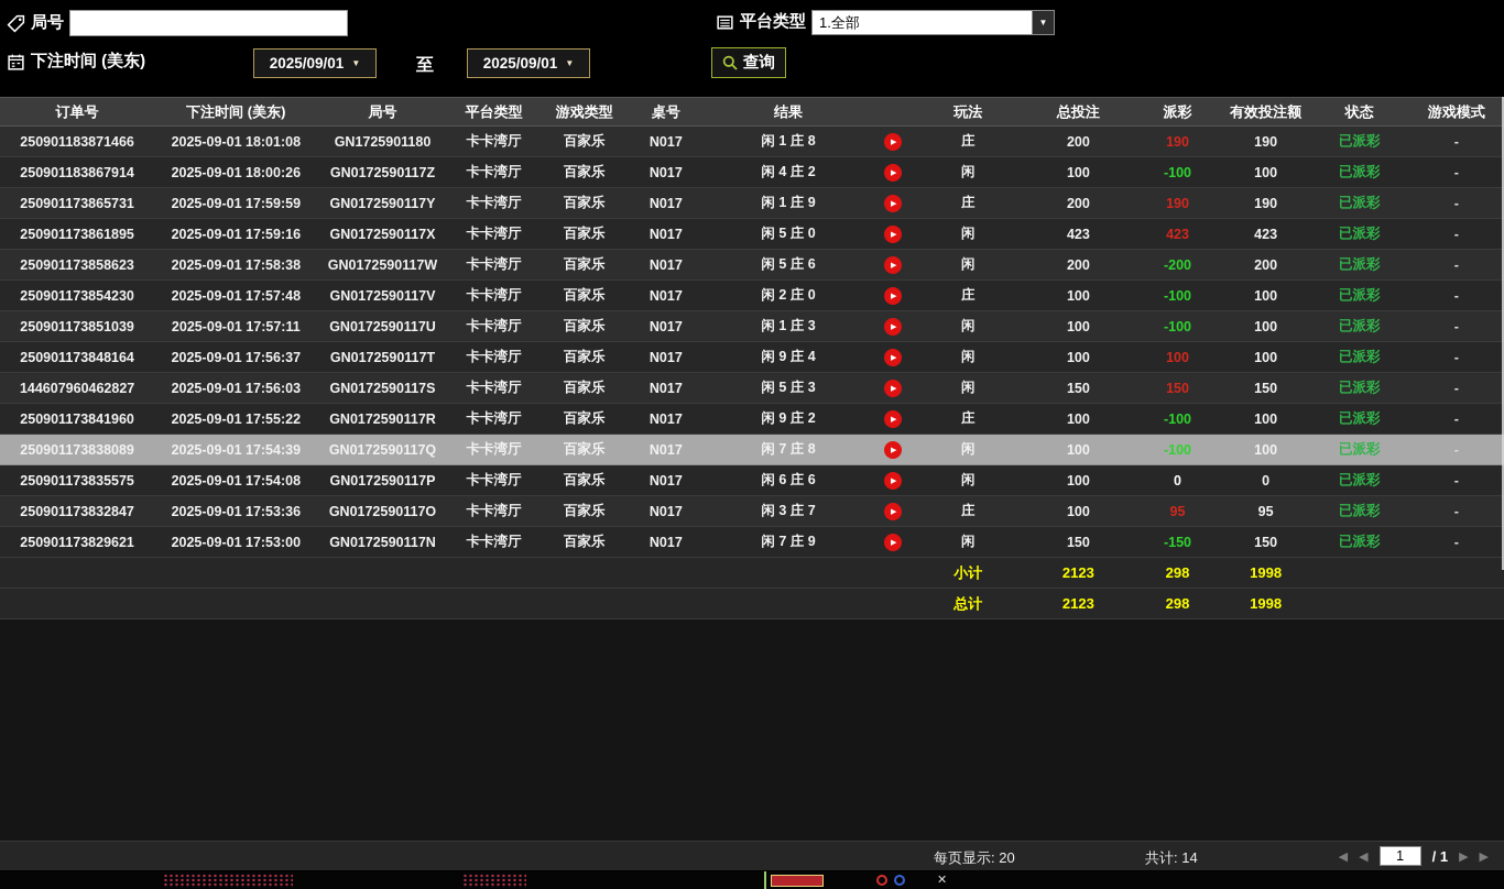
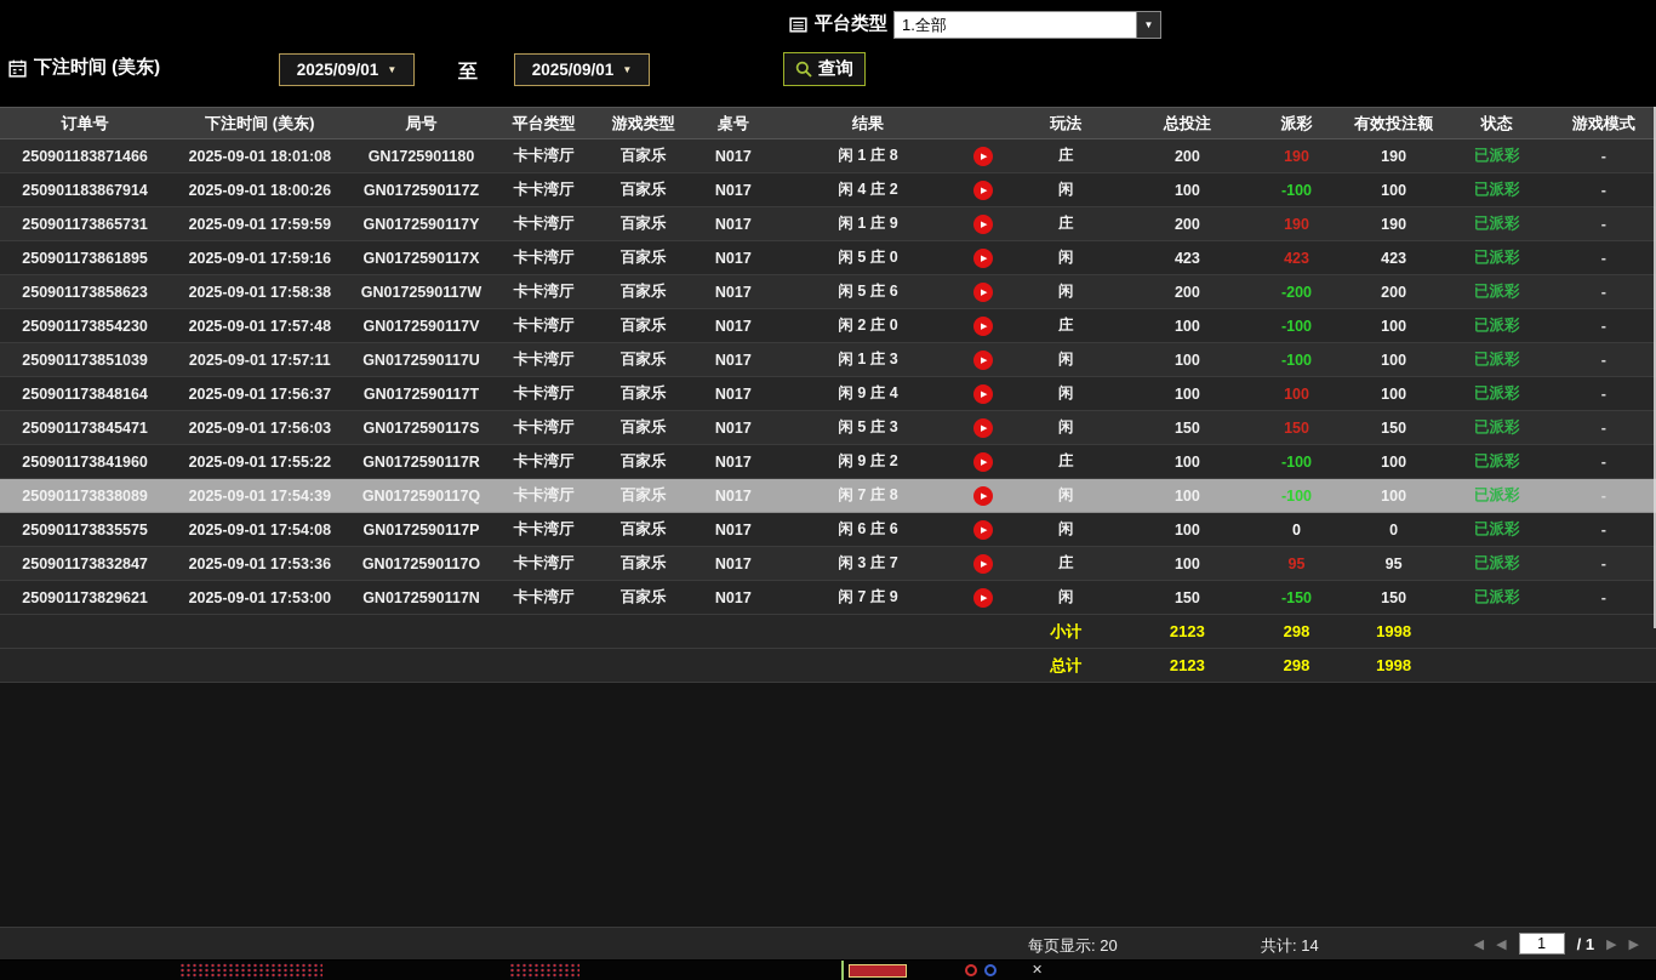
- 局号
  平台类型
  1.全部
  ▼
  下注时间 (美东)
  2025/09/01
  ▼
  至
  2025/09/01
  ▼
  查询
  订单号	下注时间 (美东)	局号	平台类型	游戏类型	桌号	结果	玩法	总投注	派彩	有效投注额	状态	游戏模式
  250901183871466	2025-09-01 18:01:08	GN1725901180	卡卡湾厅	百家乐	N017	闲 1 庄 8	庄	200	190	190	已派彩	-
  250901183867914	2025-09-01 18:00:26	GN0172590117Z	卡卡湾厅	百家乐	N017	闲 4 庄 2	闲	100	-100	100	已派彩	-
  250901173865731	2025-09-01 17:59:59	GN0172590117Y	卡卡湾厅	百家乐	N017	闲 1 庄 9	庄	200	190	190	已派彩	-
  250901173861895	2025-09-01 17:59:16	GN0172590117X	卡卡湾厅	百家乐	N017	闲 5 庄 0	闲	423	423	423	已派彩	-
  250901173858623	2025-09-01 17:58:38	GN0172590117W	卡卡湾厅	百家乐	N017	闲 5 庄 6	闲	200	-200	200	已派彩	-
  250901173854230	2025-09-01 17:57:48	GN0172590117V	卡卡湾厅	百家乐	N017	闲 2 庄 0	庄	100	-100	100	已派彩	-
  250901173851039	2025-09-01 17:57:11	GN0172590117U	卡卡湾厅	百家乐	N017	闲 1 庄 3	闲	100	-100	100	已派彩	-
  250901173848164	2025-09-01 17:56:37	GN0172590117T	卡卡湾厅	百家乐	N017	闲 9 庄 4	闲	100	100	100	已派彩	-
- 144607960462827	2025-09-01 17:56:03	GN0172590117S	卡卡湾厅	百家乐	N017	闲 5 庄 3	闲	150	150	150	已派彩	-
+ 250901173845471	2025-09-01 17:56:03	GN0172590117S	卡卡湾厅	百家乐	N017	闲 5 庄 3	闲	150	150	150	已派彩	-
  250901173841960	2025-09-01 17:55:22	GN0172590117R	卡卡湾厅	百家乐	N017	闲 9 庄 2	庄	100	-100	100	已派彩	-
  250901173838089	2025-09-01 17:54:39	GN0172590117Q	卡卡湾厅	百家乐	N017	闲 7 庄 8	闲	100	-100	100	已派彩	-
  250901173835575	2025-09-01 17:54:08	GN0172590117P	卡卡湾厅	百家乐	N017	闲 6 庄 6	闲	100	0	0	已派彩	-
  250901173832847	2025-09-01 17:53:36	GN0172590117O	卡卡湾厅	百家乐	N017	闲 3 庄 7	庄	100	95	95	已派彩	-
  250901173829621	2025-09-01 17:53:00	GN0172590117N	卡卡湾厅	百家乐	N017	闲 7 庄 9	闲	150	-150	150	已派彩	-
  	小计	2123	298	1998
  	总计	2123	298	1998
  每页显示: 20
  共计: 14
  ◀
  ◀
  1
  / 1
  ▶
  ▶
  ✕
